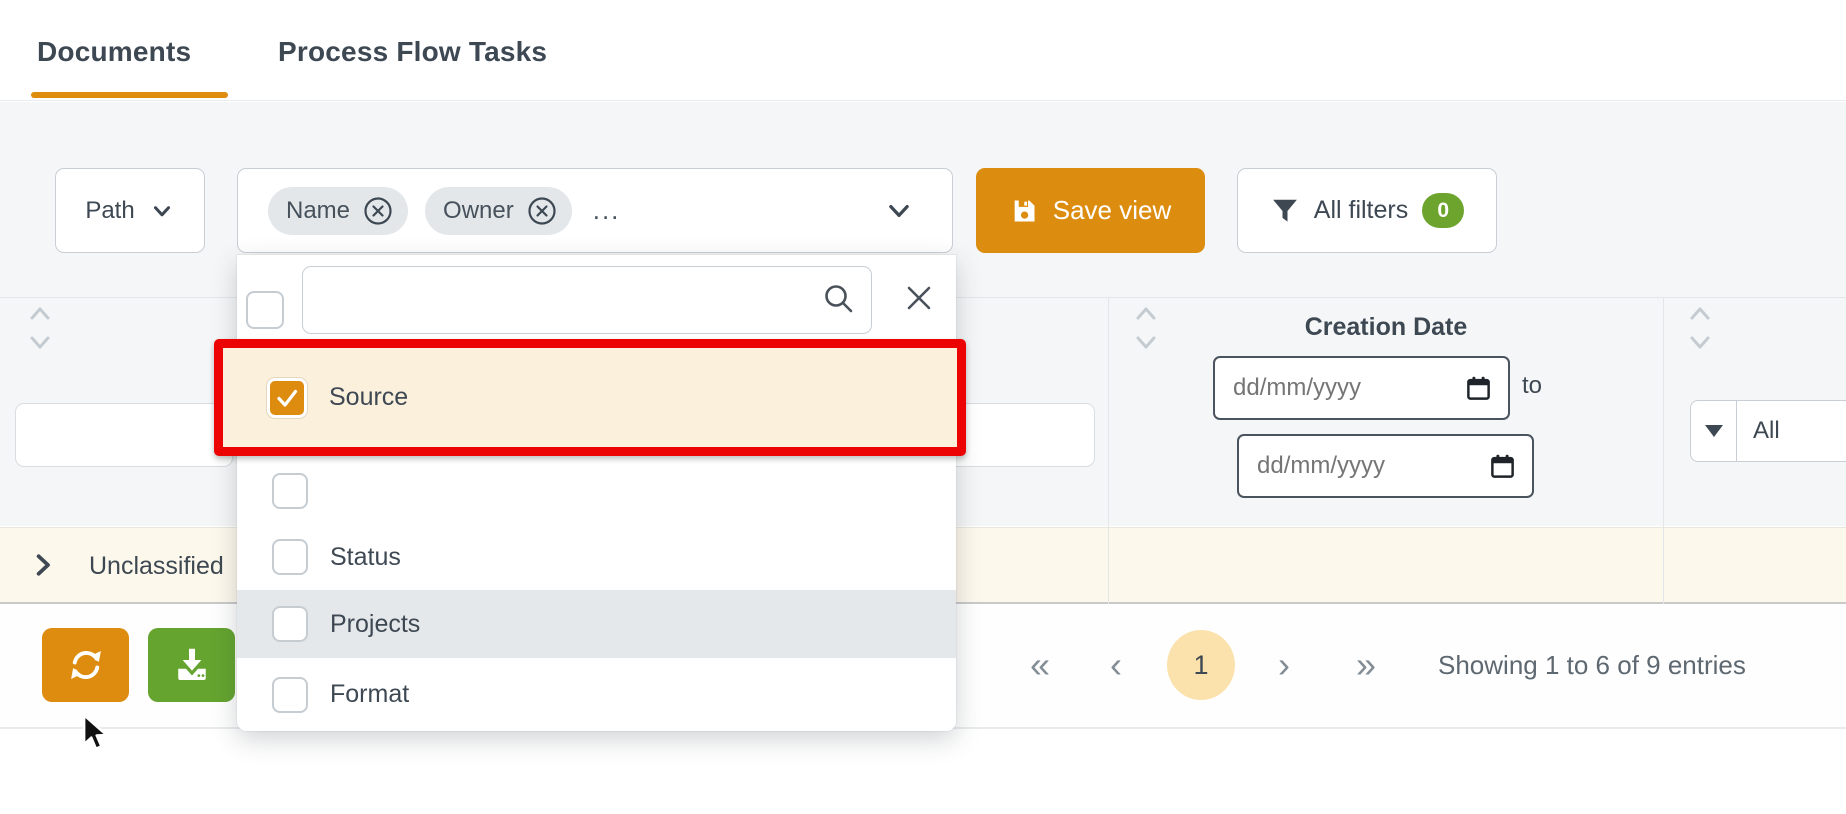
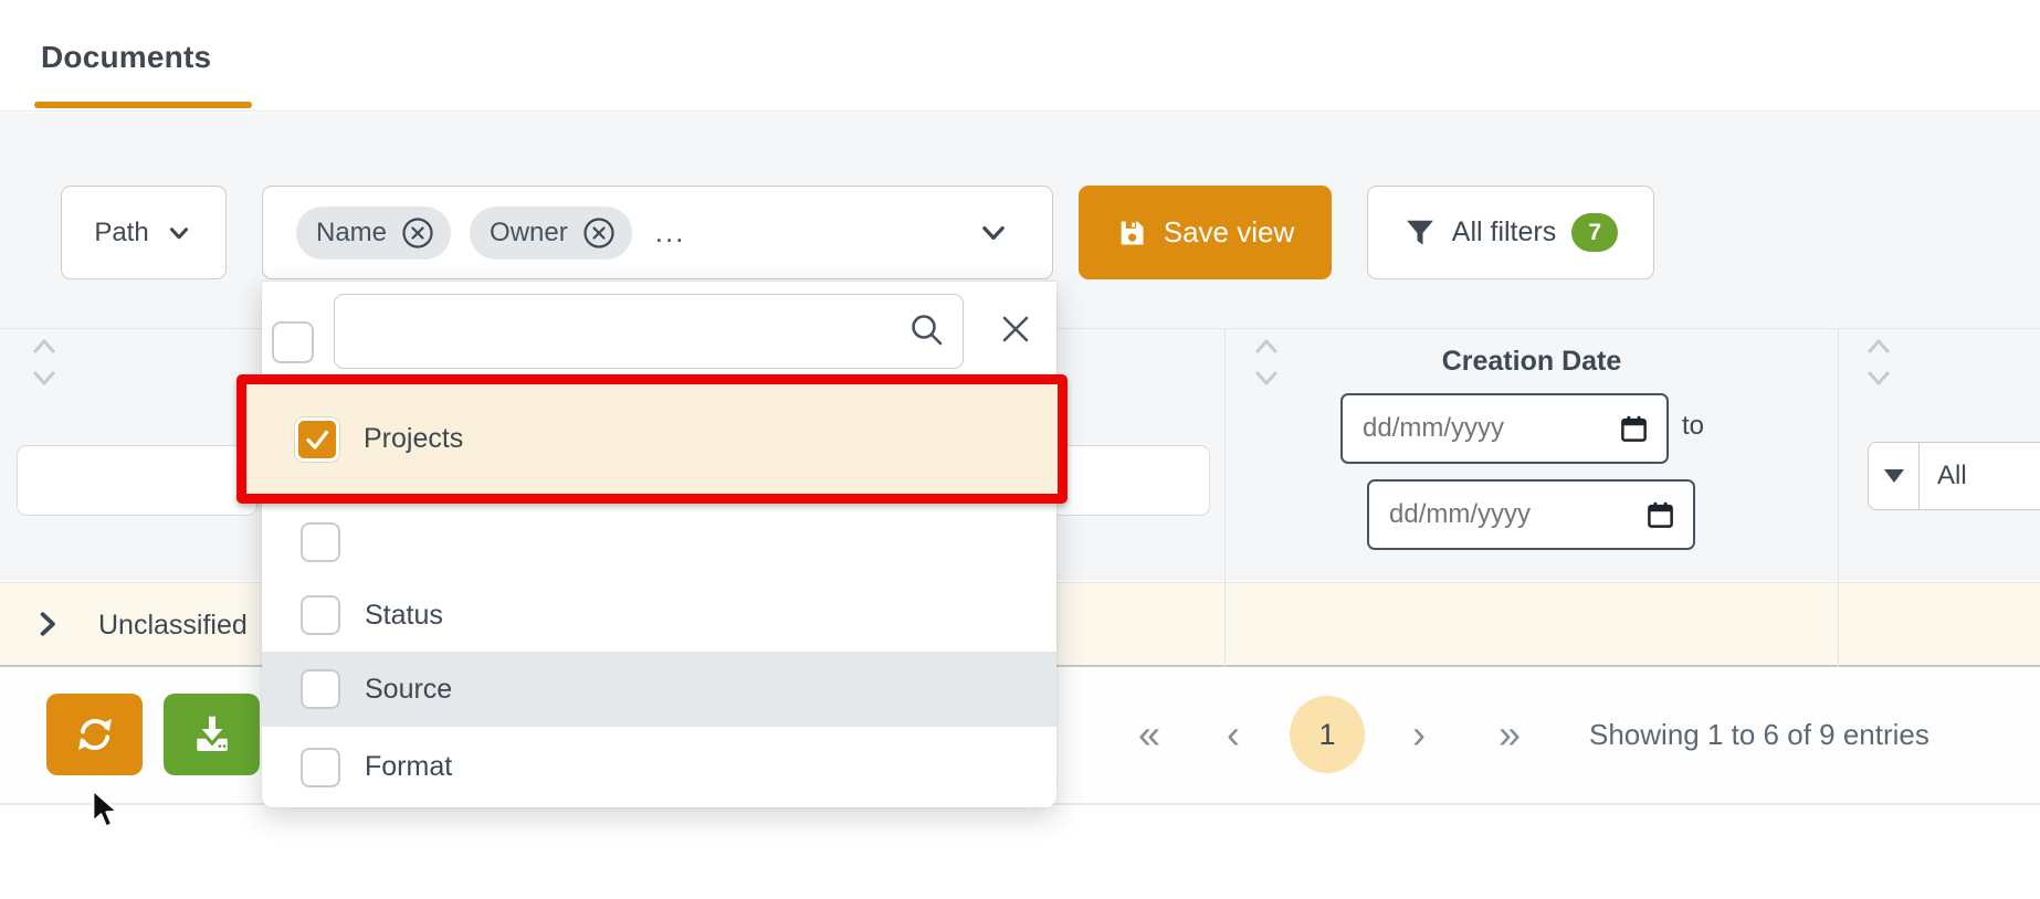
  Documents
- Process Flow Tasks
  Path
  Name
  Owner
  ...
  Save view
  All filters
- 0
+ 7
  Creation Date
  dd/mm/yyyy
  to
  dd/mm/yyyy
  All
  Unclassified
  Status
- Projects
+ Source
  Format
- Source
+ Projects
  «
  ‹
  1
  ›
  »
  Showing 1 to 6 of 9 entries
